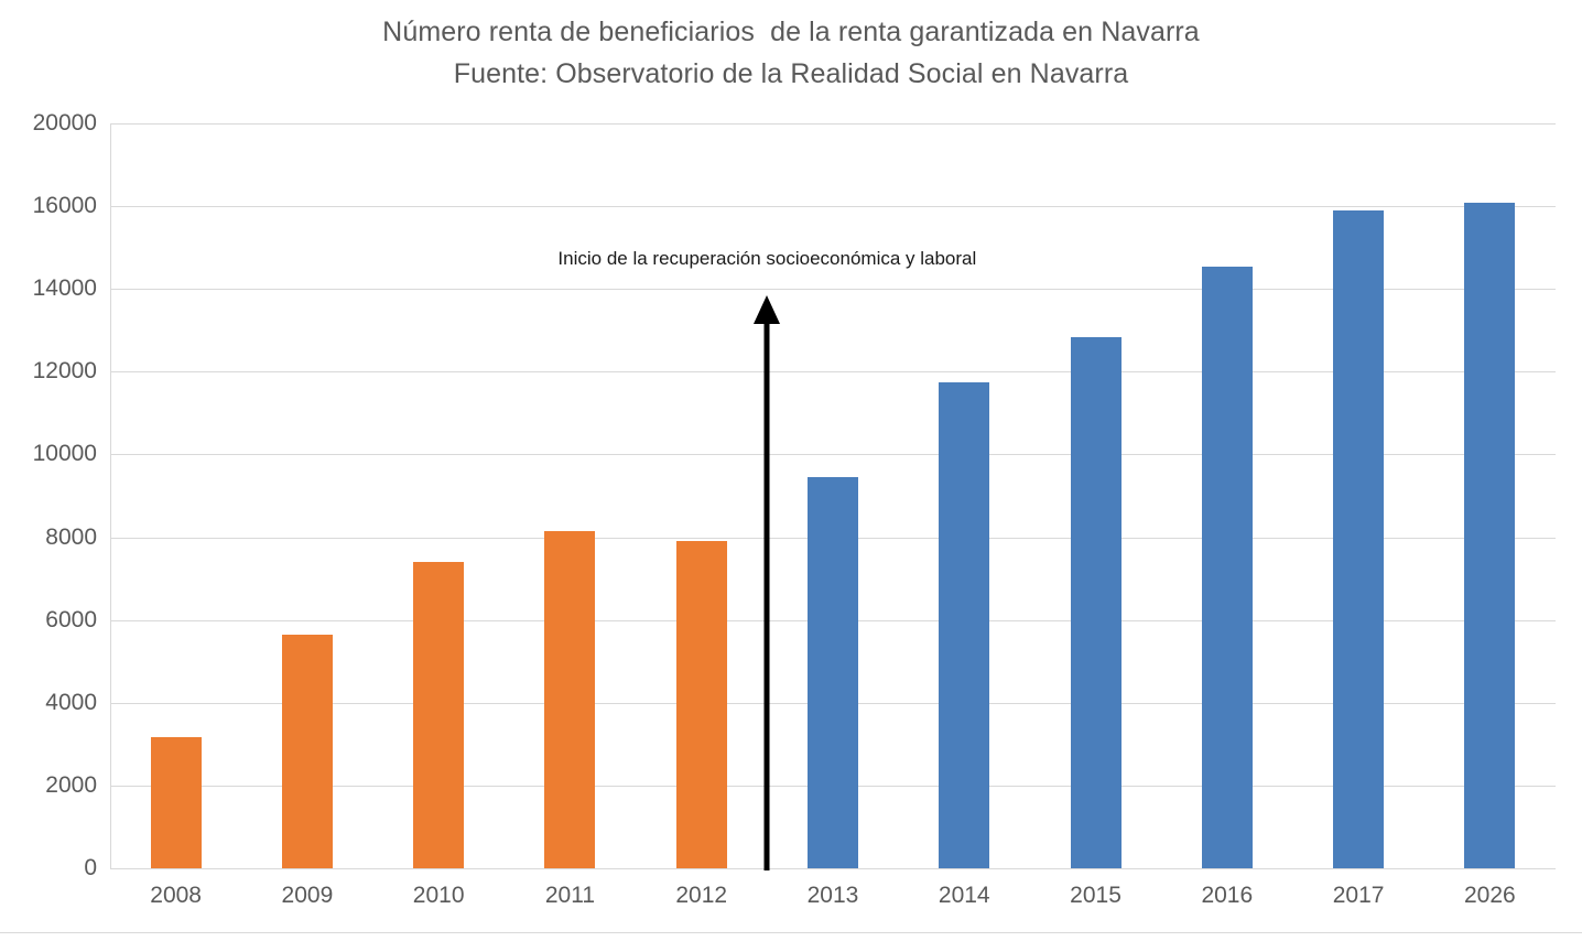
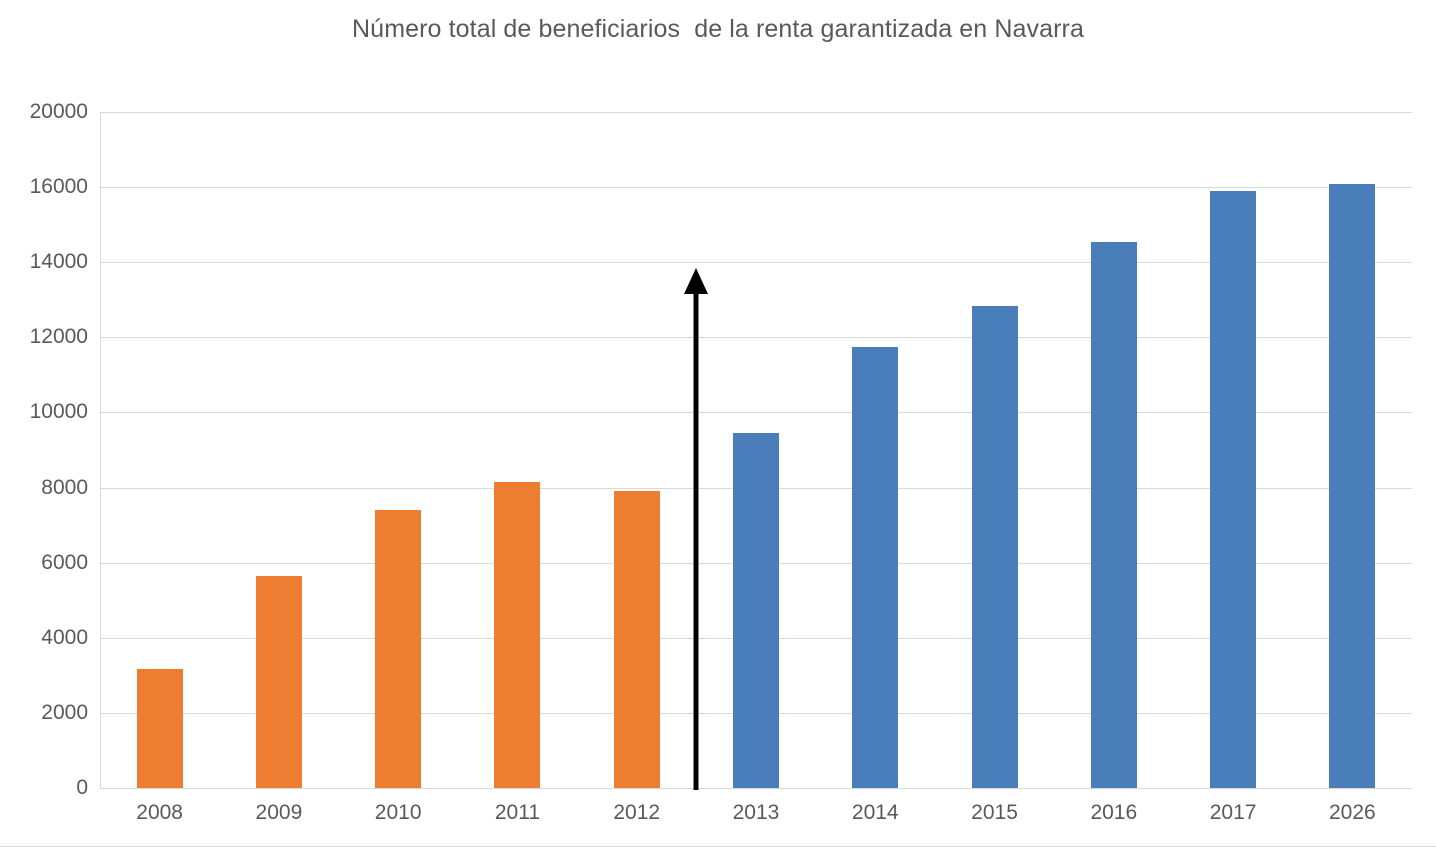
- Número renta de beneficiarios de la renta garantizada en Navarra
+ Número total de beneficiarios de la renta garantizada en Navarra
- Fuente: Observatorio de la Realidad Social en Navarra
  0
  2000
  4000
  6000
  8000
  10000
  12000
  14000
  16000
  20000
  2008
  2009
  2010
  2011
  2012
  2013
  2014
  2015
  2016
  2017
  2026
- Inicio de la recuperación socioeconómica y laboral
